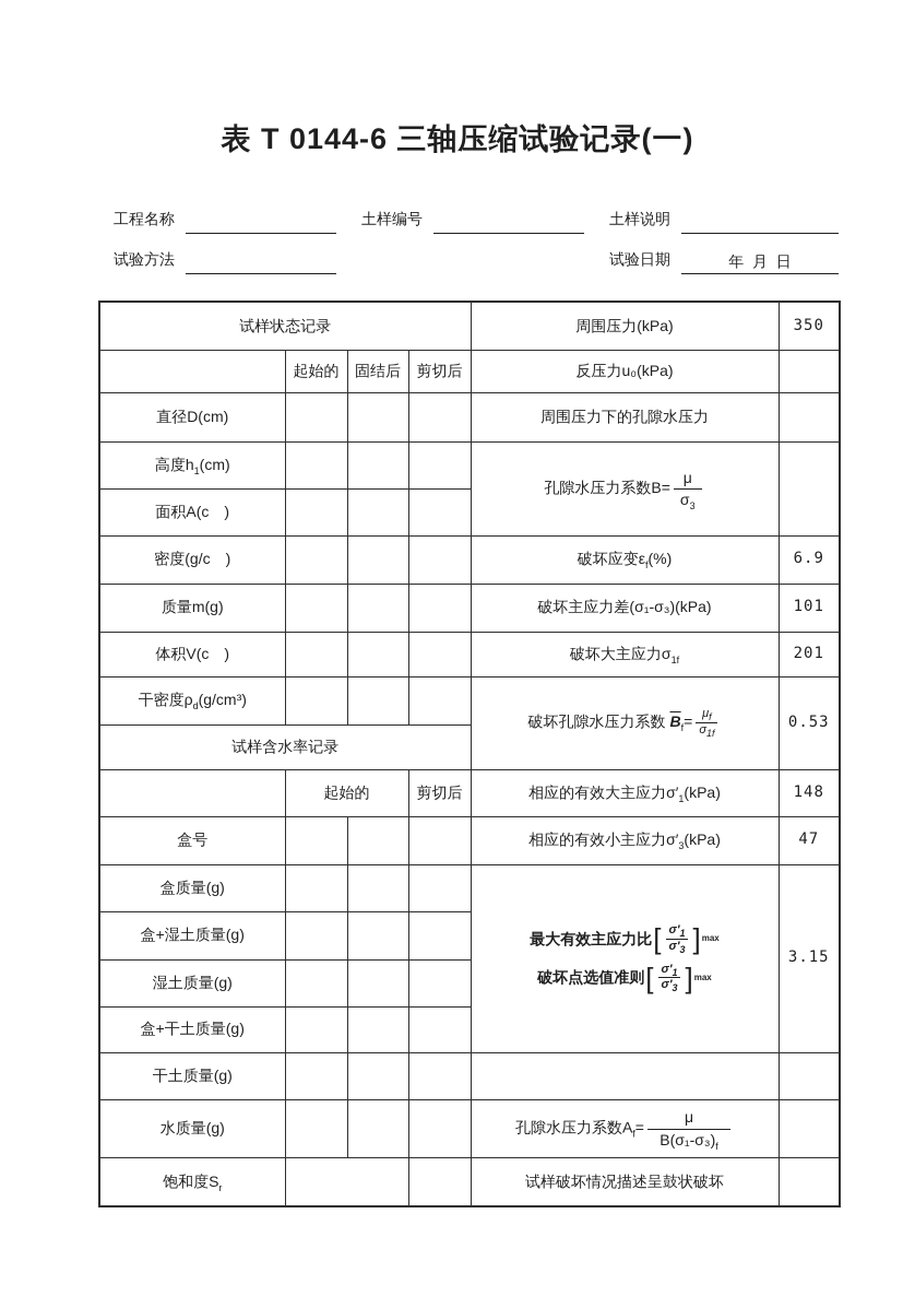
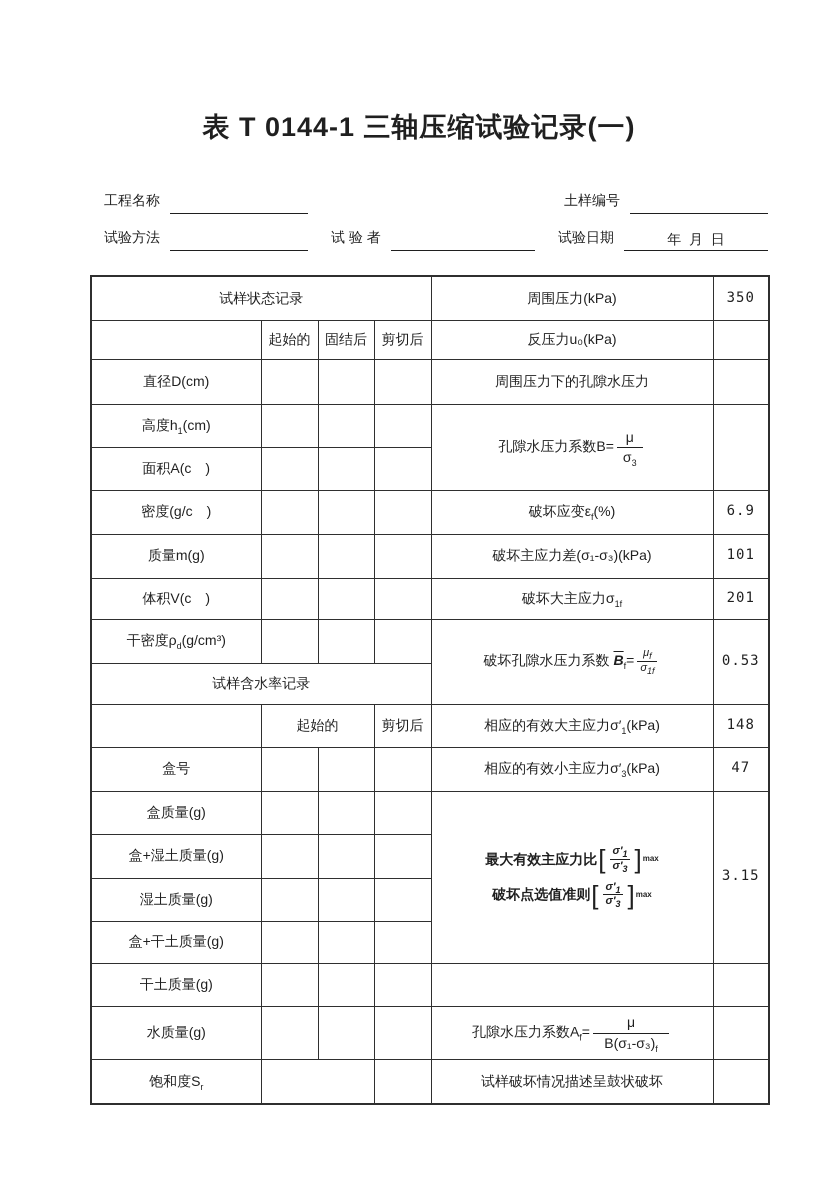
- 表 T 0144-6 三轴压缩试验记录(一)
+ 表 T 0144-1 三轴压缩试验记录(一)
  工程名称
  土样编号
- 土样说明
  试验方法
+ 试 验 者
  试验日期
  年 月 日
  试样状态记录	周围压力(kPa)	350
  	起始的	固结后	剪切后	反压力u₀(kPa)
  直径D(cm)				周围压力下的孔隙水压力
  高度h1(cm)				孔隙水压力系数B=μσ3
  面积A(c )
  密度(g/c )				破坏应变εf(%)	6.9
  质量m(g)				破坏主应力差(σ₁-σ₃)(kPa)	101
  体积V(c )				破坏大主应力σ1f	201
  干密度ρd(g/cm³)				破坏孔隙水压力系数 Bf= μfσ1f	0.53
  试样含水率记录
  	起始的	剪切后	相应的有效大主应力σ′1(kPa)	148
  盒号				相应的有效小主应力σ′3(kPa)	47
  盒质量(g)				最大有效主应力比[ σ′1σ′3]max 破坏点选值准则[ σ′1σ′3]max	3.15
  盒+湿土质量(g)
  湿土质量(g)
  盒+干土质量(g)
  干土质量(g)
  水质量(g)				孔隙水压力系数Af=μB(σ₁-σ₃)f
  饱和度Sr			试样破坏情况描述呈鼓状破坏
